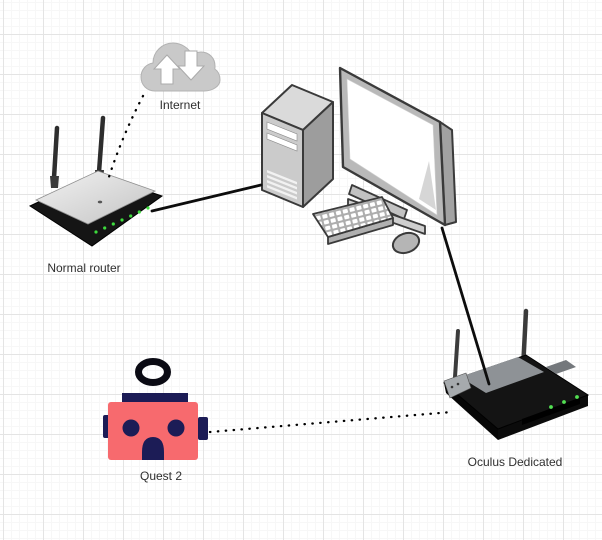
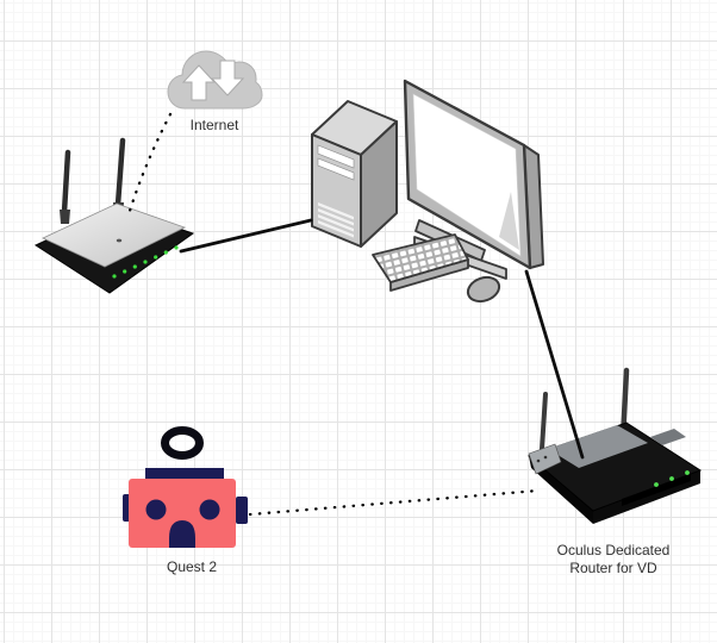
  Internet
- Normal router
  Quest 2
  Oculus Dedicated
+ Router for VD
